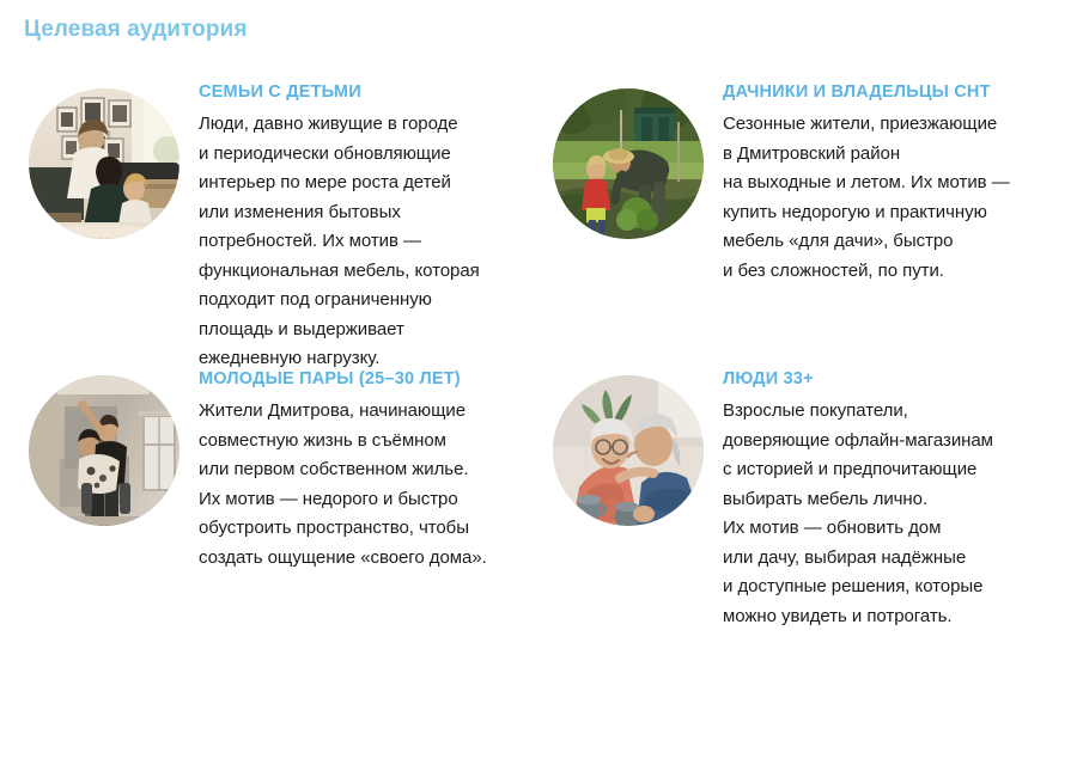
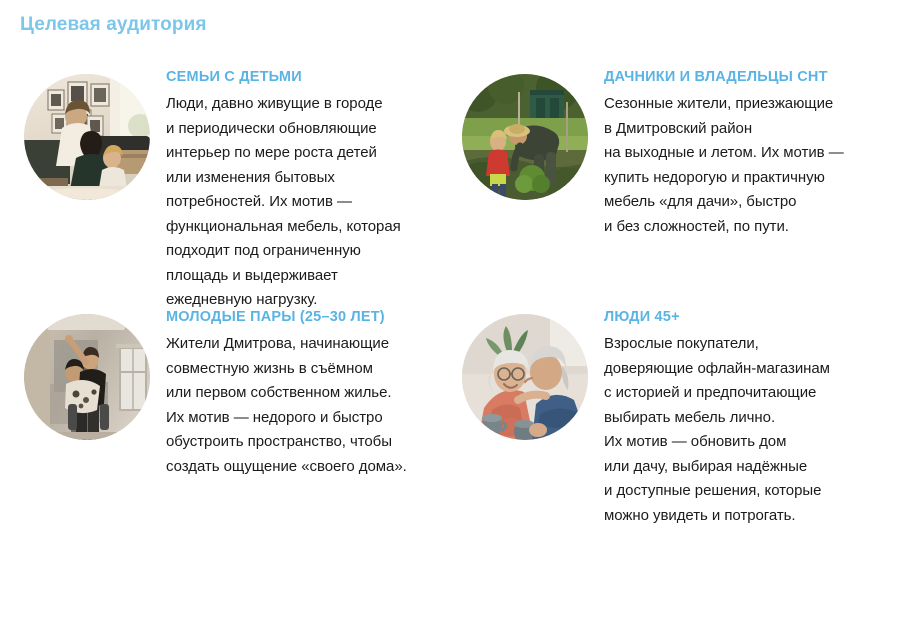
  Целевая аудитория
  СЕМЬИ С ДЕТЬМИ
  Люди, давно живущие в городе
  и периодически обновляющие
  интерьер по мере роста детей
  или изменения бытовых
  потребностей. Их мотив —
  функциональная мебель, которая
  подходит под ограниченную
  площадь и выдерживает
  ежедневную нагрузку.
  ДАЧНИКИ И ВЛАДЕЛЬЦЫ СНТ
  Сезонные жители, приезжающие
  в Дмитровский район
  на выходные и летом. Их мотив —
  купить недорогую и практичную
  мебель «для дачи», быстро
  и без сложностей, по пути.
  МОЛОДЫЕ ПАРЫ (25–30 ЛЕТ)
  Жители Дмитрова, начинающие
  совместную жизнь в съёмном
  или первом собственном жилье.
  Их мотив — недорого и быстро
  обустроить пространство, чтобы
  создать ощущение «своего дома».
- ЛЮДИ 33+
+ ЛЮДИ 45+
  Взрослые покупатели,
  доверяющие офлайн-магазинам
  с историей и предпочитающие
  выбирать мебель лично.
  Их мотив — обновить дом
  или дачу, выбирая надёжные
  и доступные решения, которые
  можно увидеть и потрогать.
